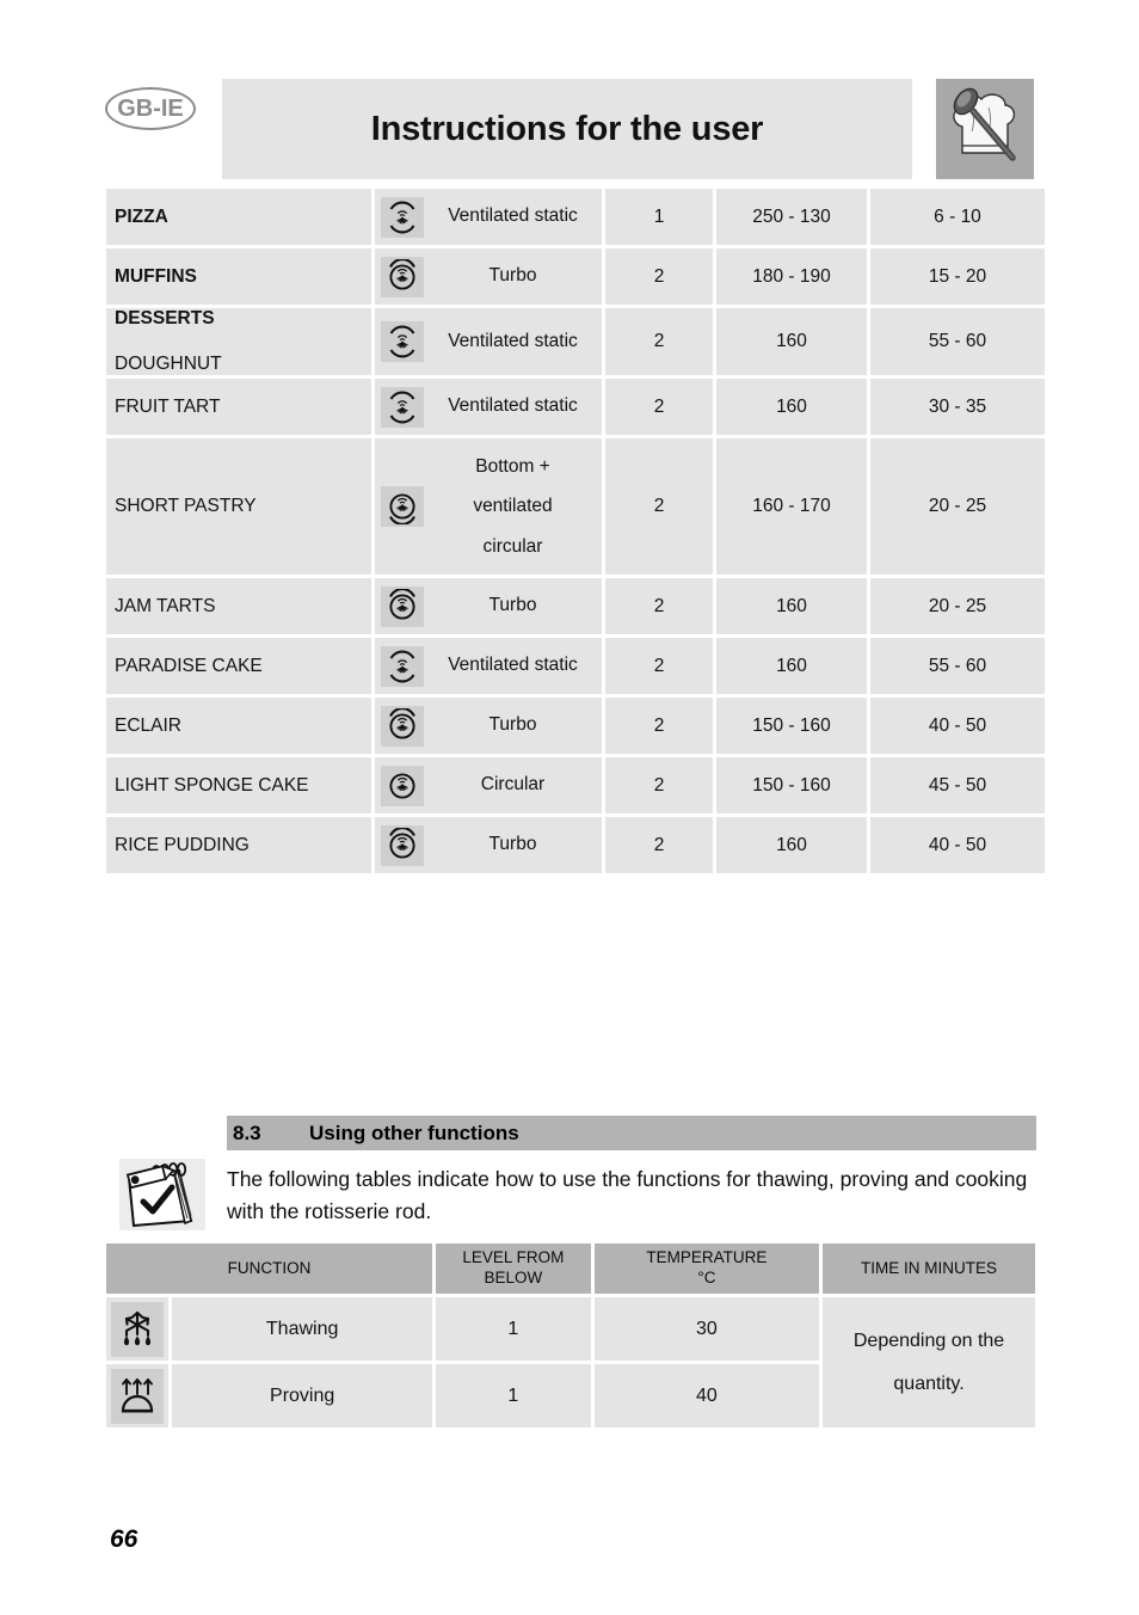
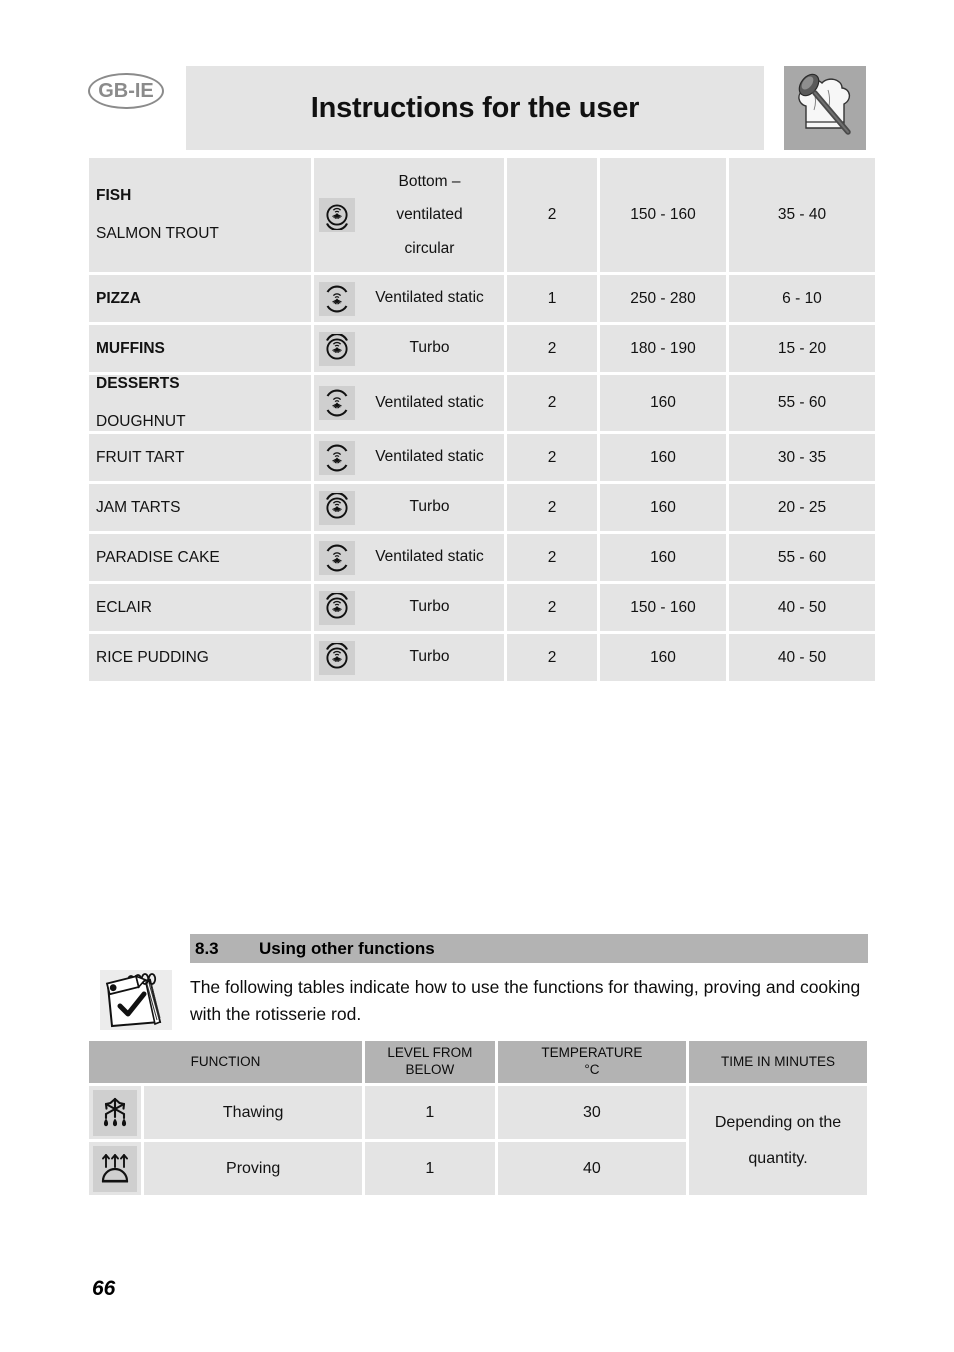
  GB-IE
  Instructions for the user
+ FISHSALMON TROUT	Bottom –ventilatedcircular	2	150 - 160	35 - 40
- PIZZA	Ventilated static	1	250 - 130	6 - 10
+ PIZZA	Ventilated static	1	250 - 280	6 - 10
  MUFFINS	Turbo	2	180 - 190	15 - 20
  DESSERTSDOUGHNUT	Ventilated static	2	160	55 - 60
  FRUIT TART	Ventilated static	2	160	30 - 35
- SHORT PASTRY	Bottom +ventilatedcircular	2	160 - 170	20 - 25
  JAM TARTS	Turbo	2	160	20 - 25
  PARADISE CAKE	Ventilated static	2	160	55 - 60
  ECLAIR	Turbo	2	150 - 160	40 - 50
- LIGHT SPONGE CAKE	Circular	2	150 - 160	45 - 50
  RICE PUDDING	Turbo	2	160	40 - 50
  8.3
  Using other functions
  The following tables indicate how to use the functions for thawing, proving and cooking with the rotisserie rod.
  FUNCTION	LEVEL FROM BELOW	TEMPERATURE °C	TIME IN MINUTES
  	Thawing	1	30	Depending on thequantity.
  	Proving	1	40
  66
